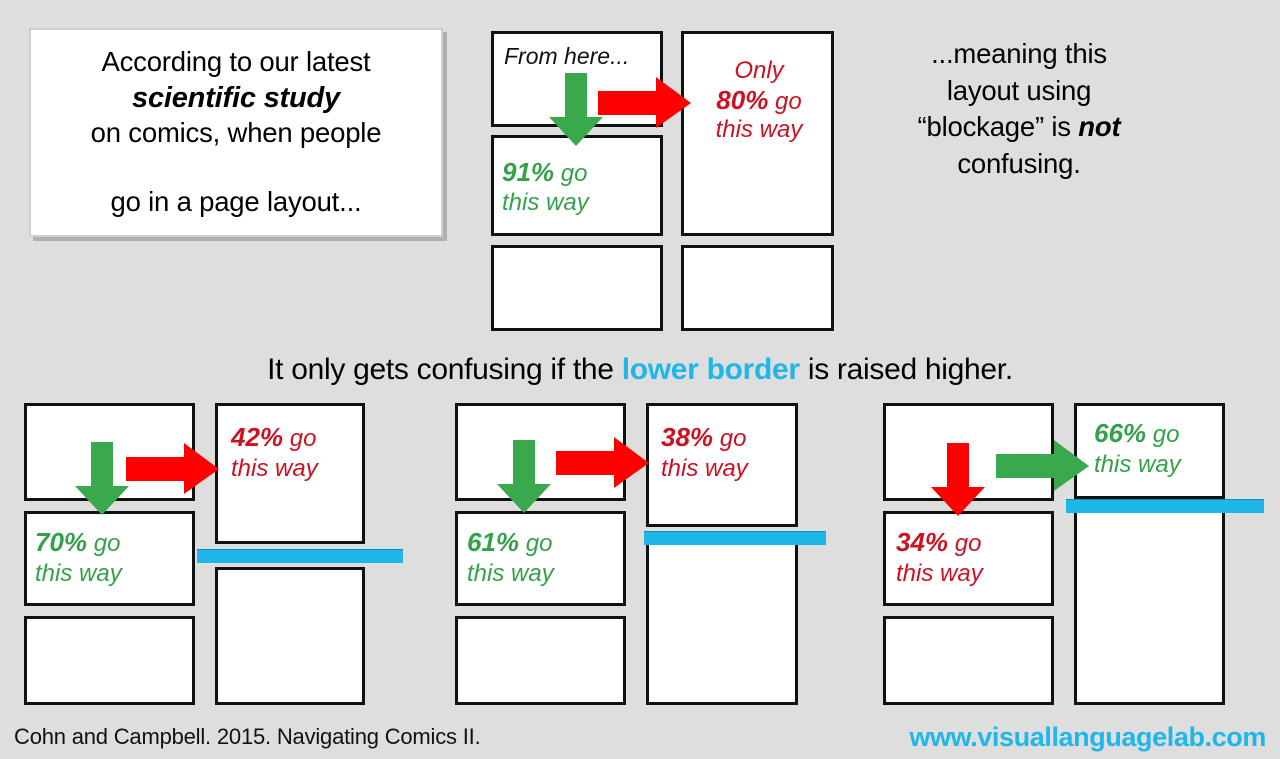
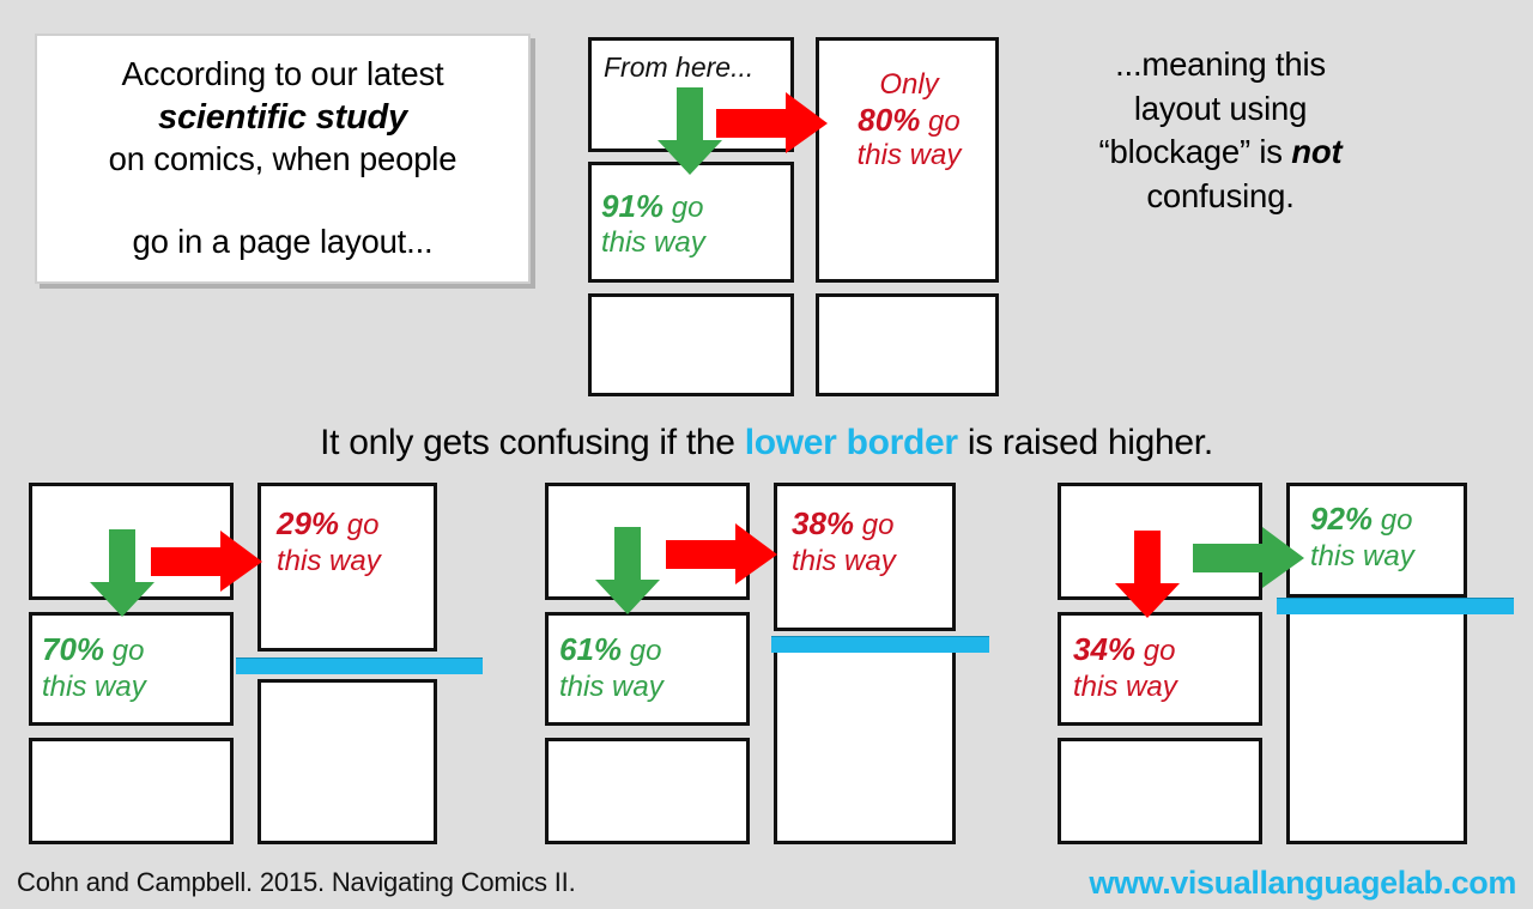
  According to our latest
  scientific study
  on comics, when people
  go in a page layout...
  From here...
  91% go
  this way
  Only
  80% go
  this way
  ...meaning this
  layout using
  “blockage” is not
  confusing.
  It only gets confusing if the lower border is raised higher.
  70% go
  this way
- 42% go
+ 29% go
  this way
  61% go
  this way
  38% go
  this way
  34% go
  this way
- 66% go
+ 92% go
  this way
  Cohn and Campbell. 2015. Navigating Comics II.
  www.visuallanguagelab.com
